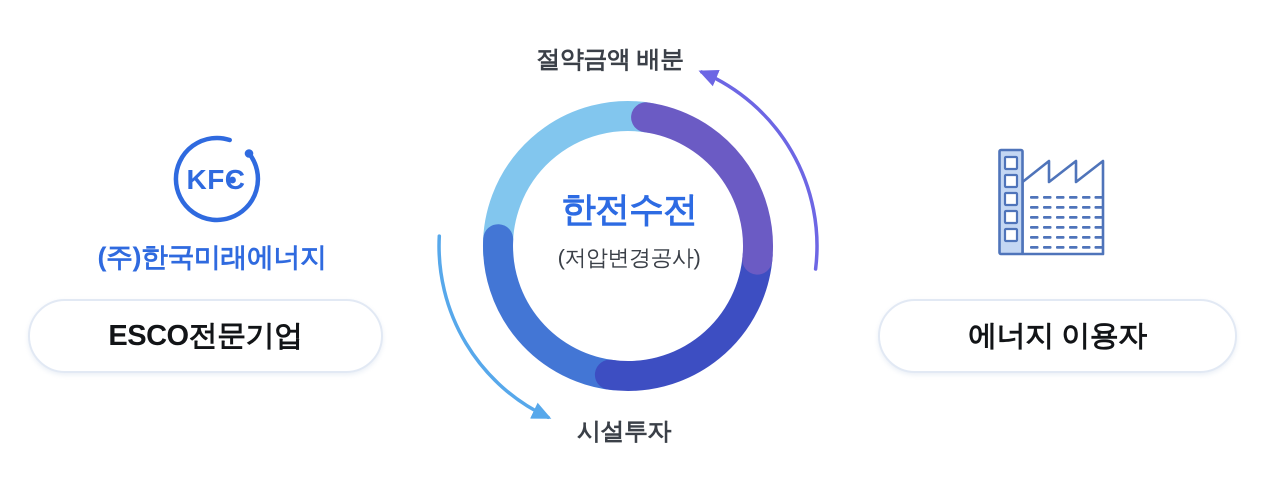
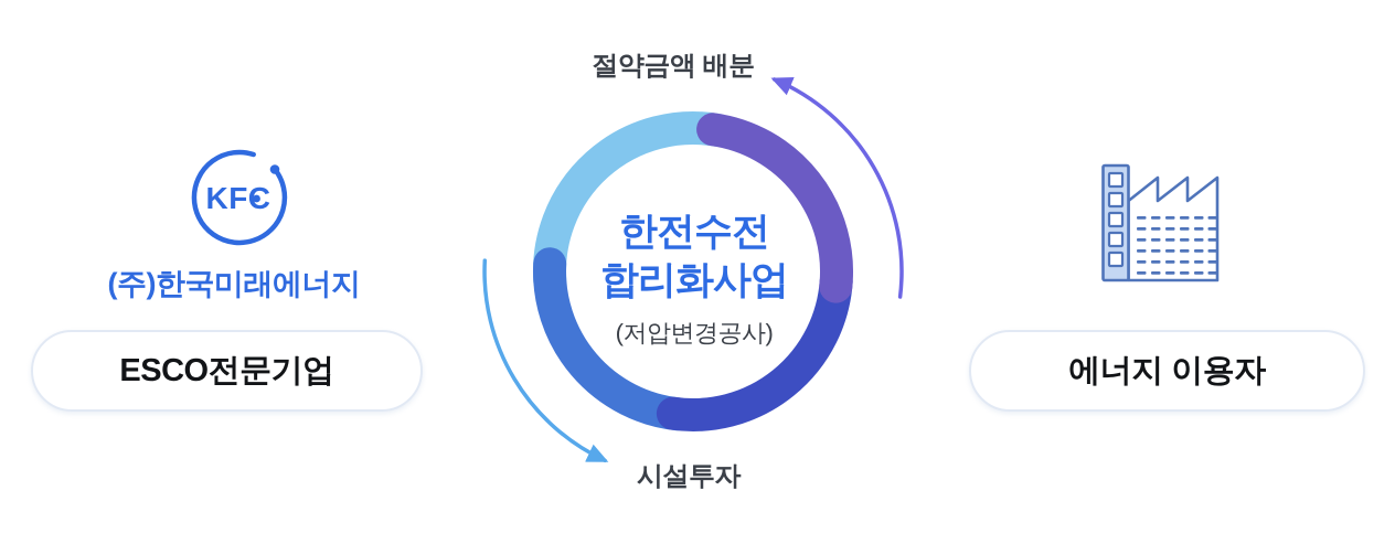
  절약금액 배분
  시설투자
  한전수전
+ 합리화사업
  (저압변경공사)
  KFC
  (주)한국미래에너지
  ESCO전문기업
  에너지 이용자
